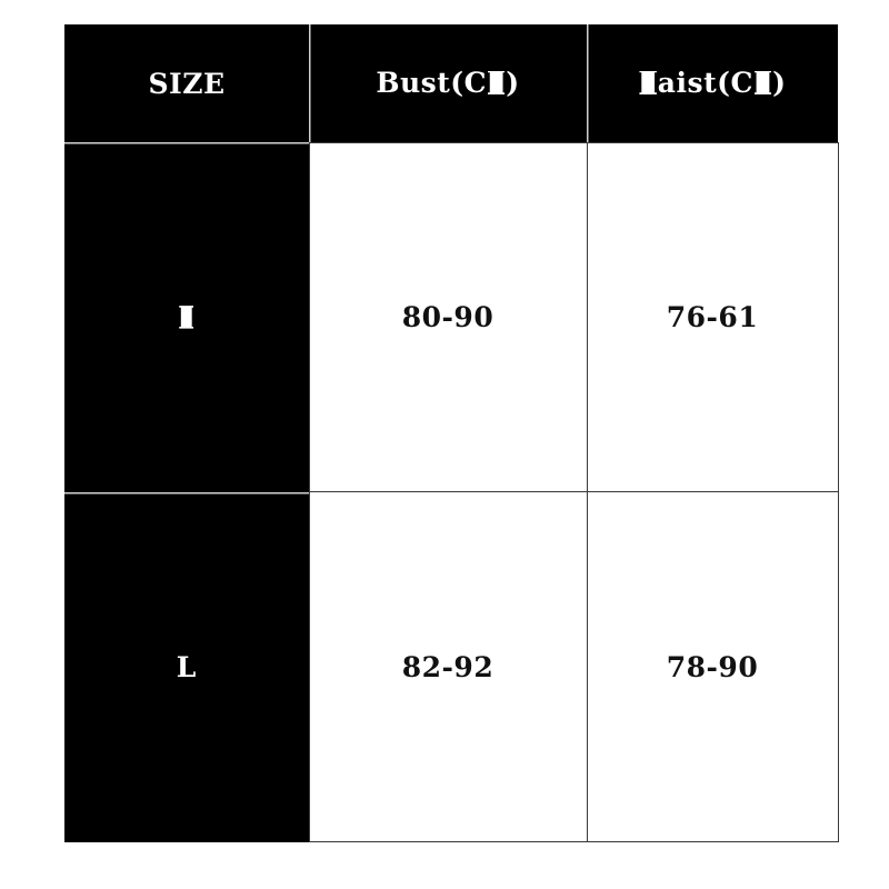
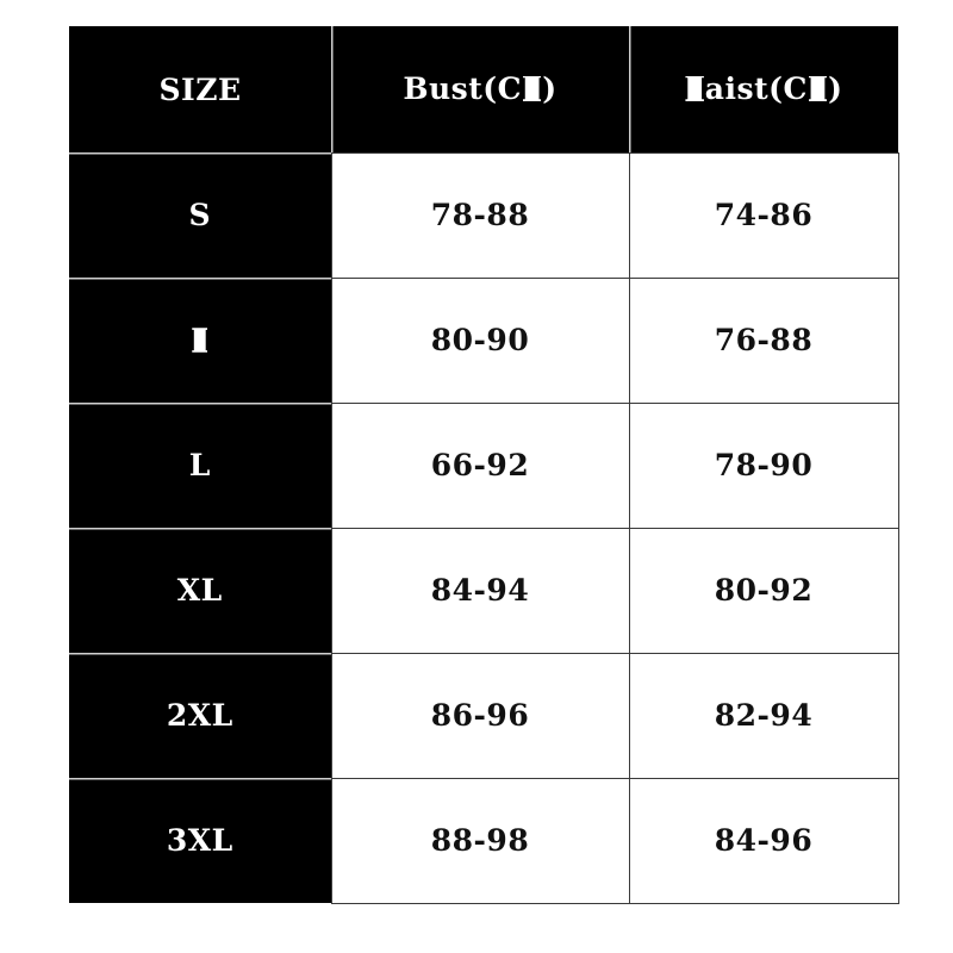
  SIZE	Bust(C )	aist(C )
+ S	78-88	74-86
- 	80-90	76-61
+ 	80-90	76-88
- L	82-92	78-90
+ L	66-92	78-90
+ XL	84-94	80-92
+ 2XL	86-96	82-94
+ 3XL	88-98	84-96
